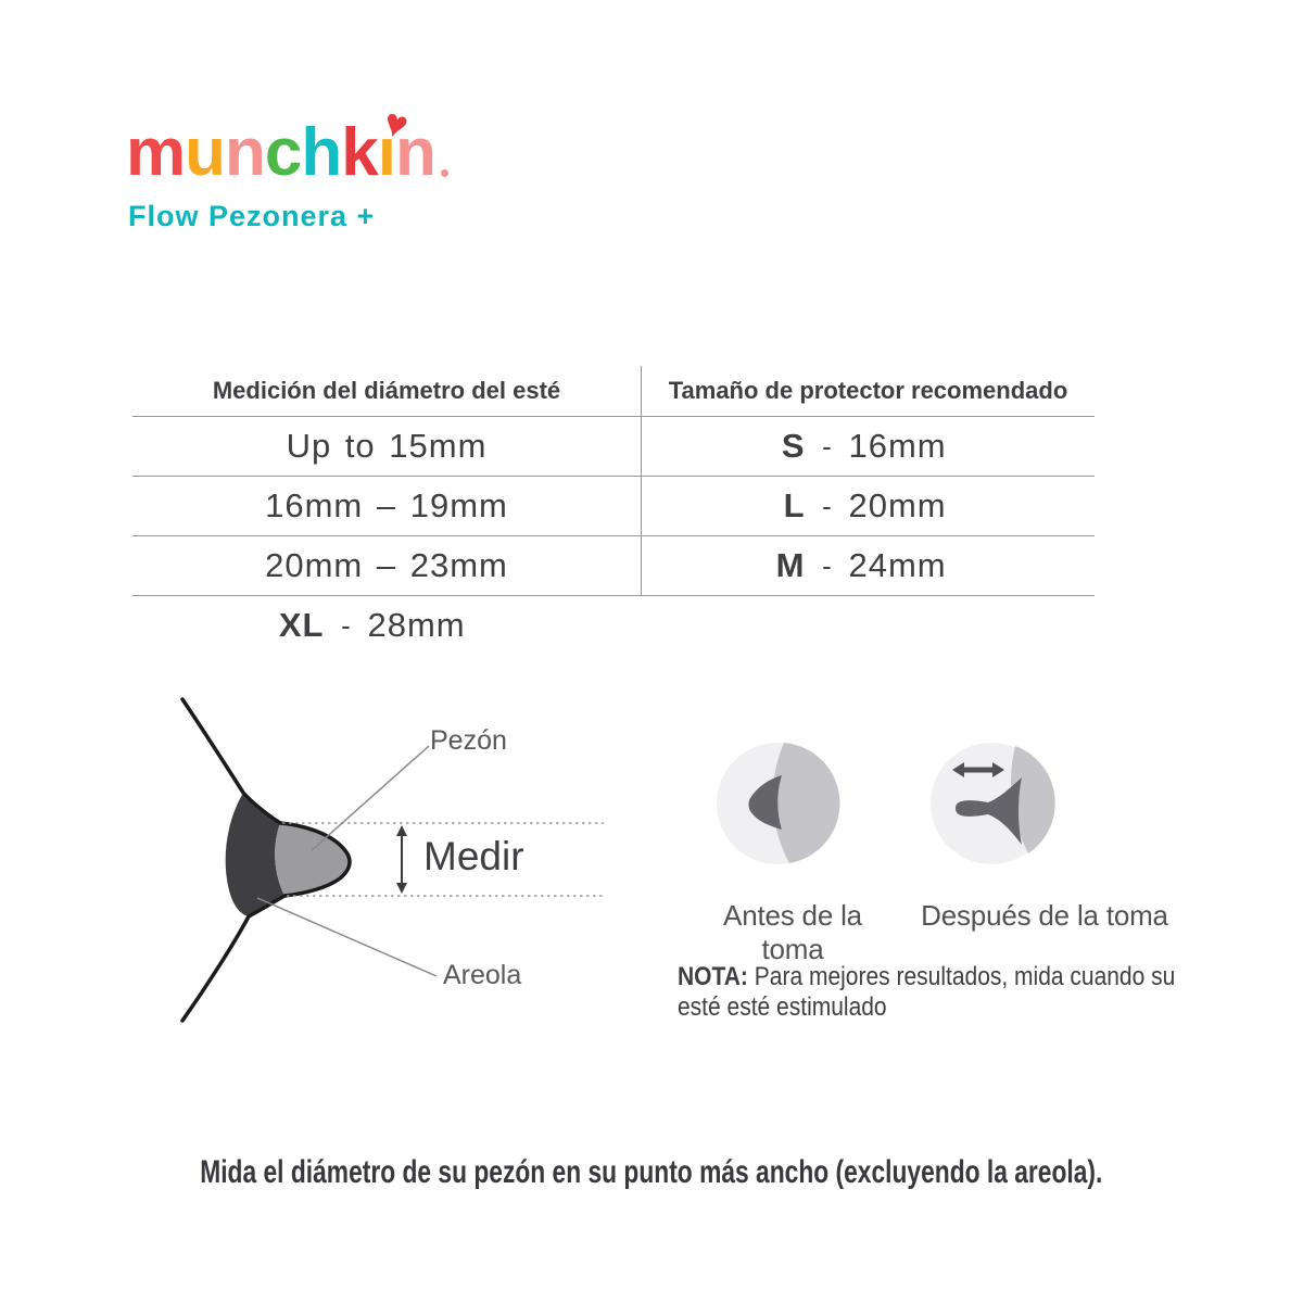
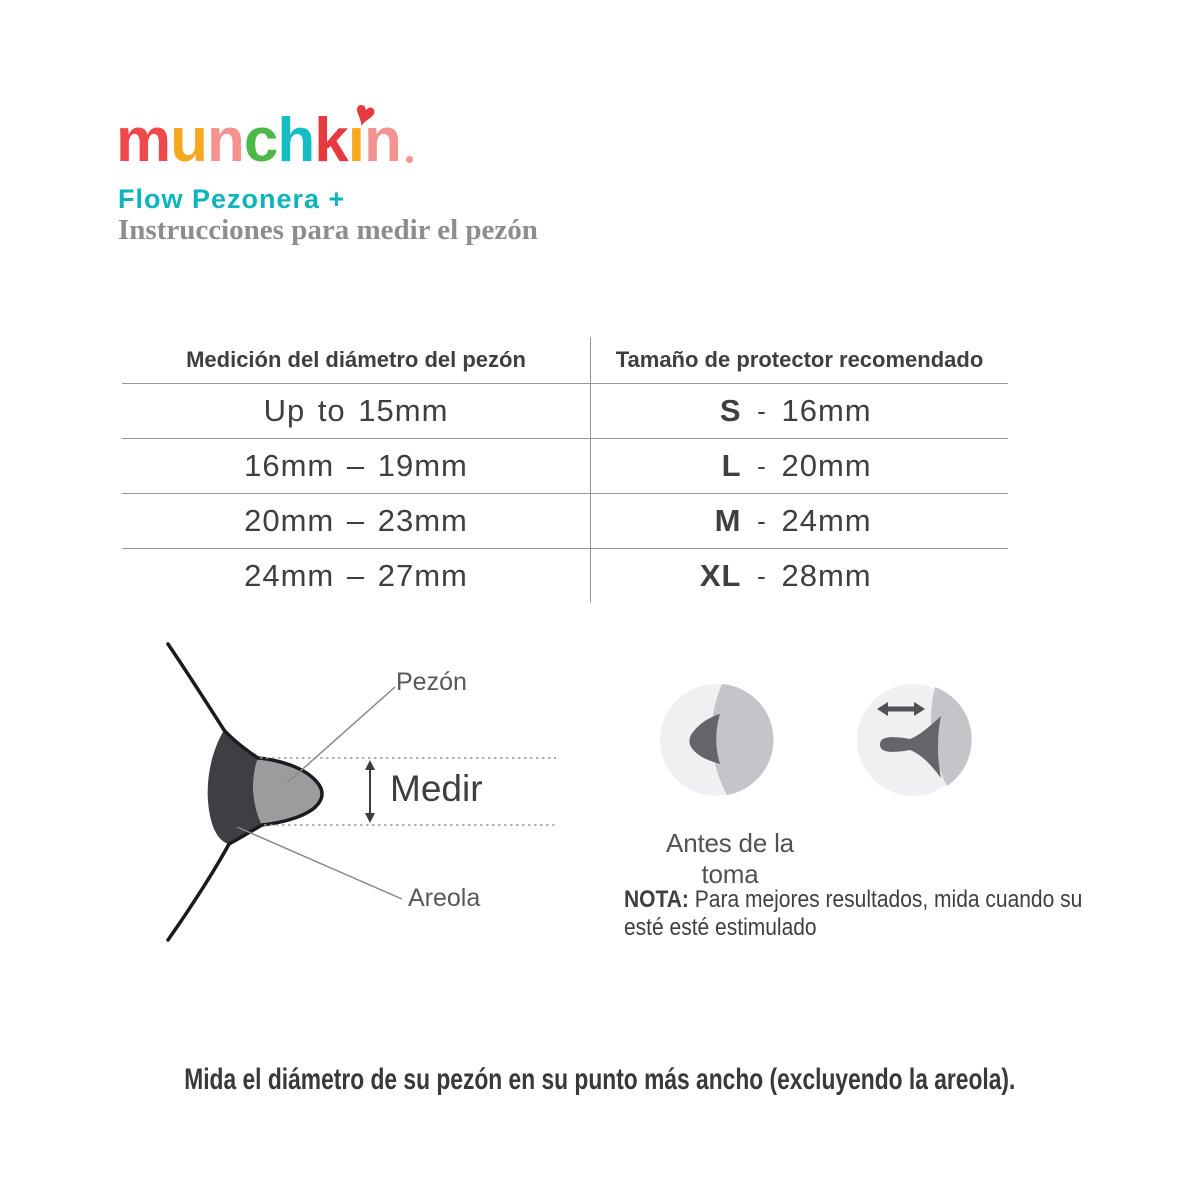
  m
  u
  n
  c
  h
  k
  ı
  n
  Flow Pezonera +
+ Instrucciones para medir el pezón
- Medición del diámetro del esté
+ Medición del diámetro del pezón
  Tamaño de protector recomendado
  Up to 15mm
  S
  -
  16mm
  16mm – 19mm
  L
  -
  20mm
  20mm – 23mm
  M
  -
  24mm
+ 24mm – 27mm
  XL
  -
  28mm
  Pezón
  Medir
  Areola
  Antes de la toma
- Después de la toma
  NOTA: Para mejores resultados, mida cuando su esté esté estimulado
  Mida el diámetro de su pezón en su punto más ancho (excluyendo la areola).
